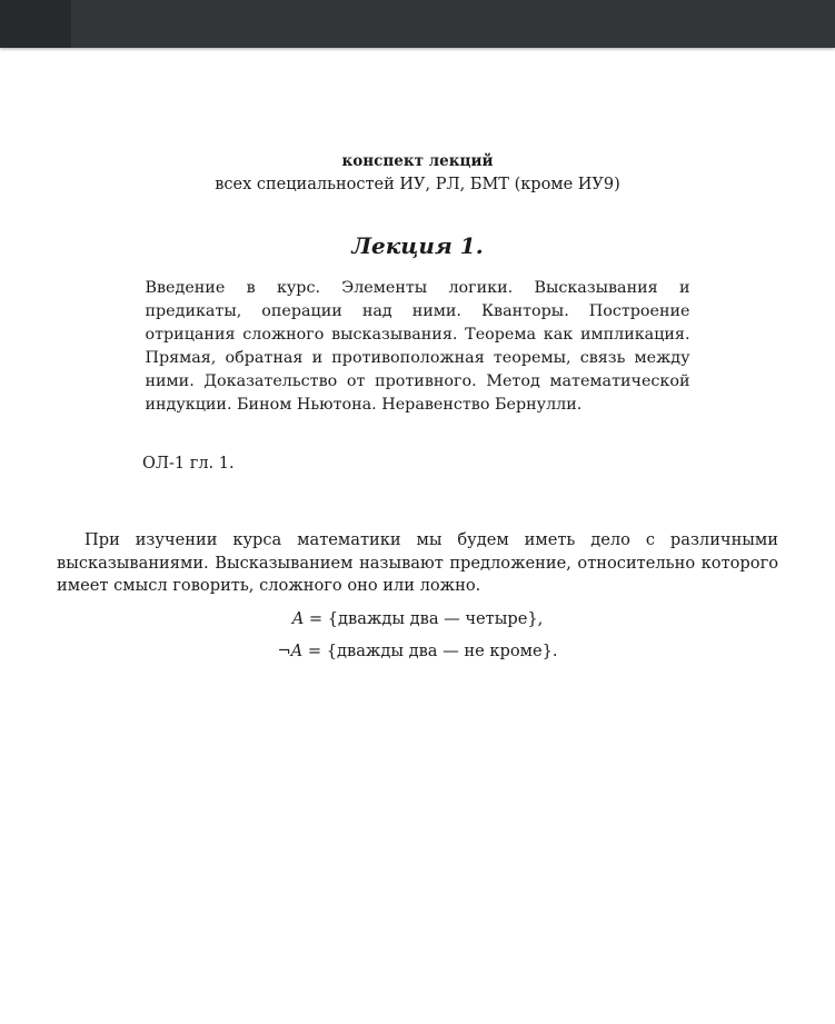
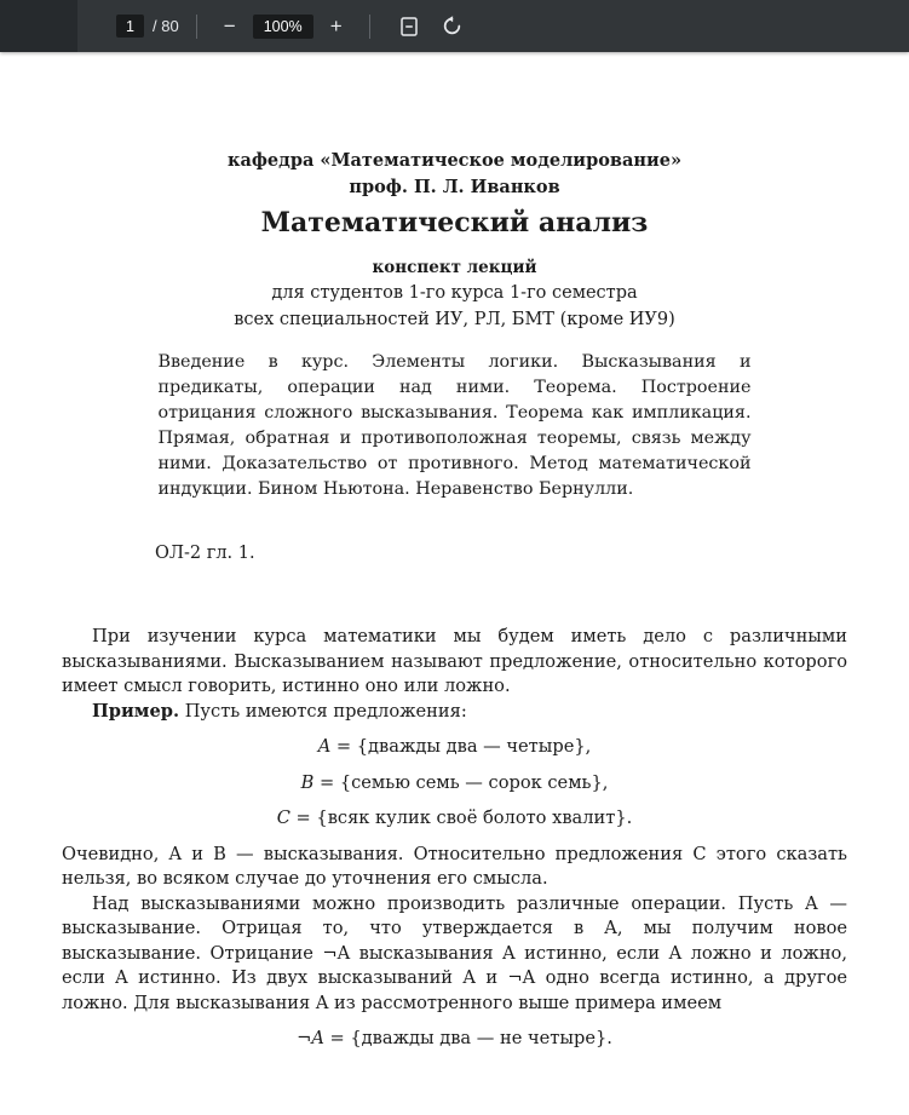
+ 1
+ / 80
+ −
+ 100%
+ +
+ кафедра «Математическое моделирование»
+ проф. П. Л. Иванков
+ Математический анализ
  конспект лекций
+ для студентов 1-го курса 1-го семестра
  всех специальностей ИУ, РЛ, БМТ (кроме ИУ9)
- Лекция 1.
- Введение в курс. Элементы логики. Высказывания и предикаты, операции над ними. Кванторы. Построение отрицания сложного высказывания. Теорема как импликация. Прямая, обратная и противоположная теоремы, связь между ними. Доказательство от противного. Метод математической индукции. Бином Ньютона. Неравенство Бернулли.
+ Введение в курс. Элементы логики. Высказывания и предикаты, операции над ними. Теорема. Построение отрицания сложного высказывания. Теорема как импликация. Прямая, обратная и противоположная теоремы, связь между ними. Доказательство от противного. Метод математической индукции. Бином Ньютона. Неравенство Бернулли.
- ОЛ-1 гл. 1.
+ ОЛ-2 гл. 1.
- При изучении курса математики мы будем иметь дело с различными высказываниями. Высказыванием называют предложение, относительно которого имеет смысл говорить, сложного оно или ложно.
+ При изучении курса математики мы будем иметь дело с различными высказываниями. Высказыванием называют предложение, относительно которого имеет смысл говорить, истинно оно или ложно.
+ Пример. Пусть имеются предложения:
  A = {дважды два — четыре},
+ B = {семью семь — сорок семь},
+ C = {всяк кулик своё болото хвалит}.
+ Очевидно, A и B — высказывания. Относительно предложения C этого сказать нельзя, во всяком случае до уточнения его смысла.
+ Над высказываниями можно производить различные операции. Пусть A — высказывание. Отрицая то, что утверждается в A, мы получим новое высказывание. Отрицание ¬A высказывания A истинно, если A ложно и ложно, если A истинно. Из двух высказываний A и ¬A одно всегда истинно, а другое ложно. Для высказывания A из рассмотренного выше примера имеем
- ¬A = {дважды два — не кроме}.
+ ¬A = {дважды два — не четыре}.
